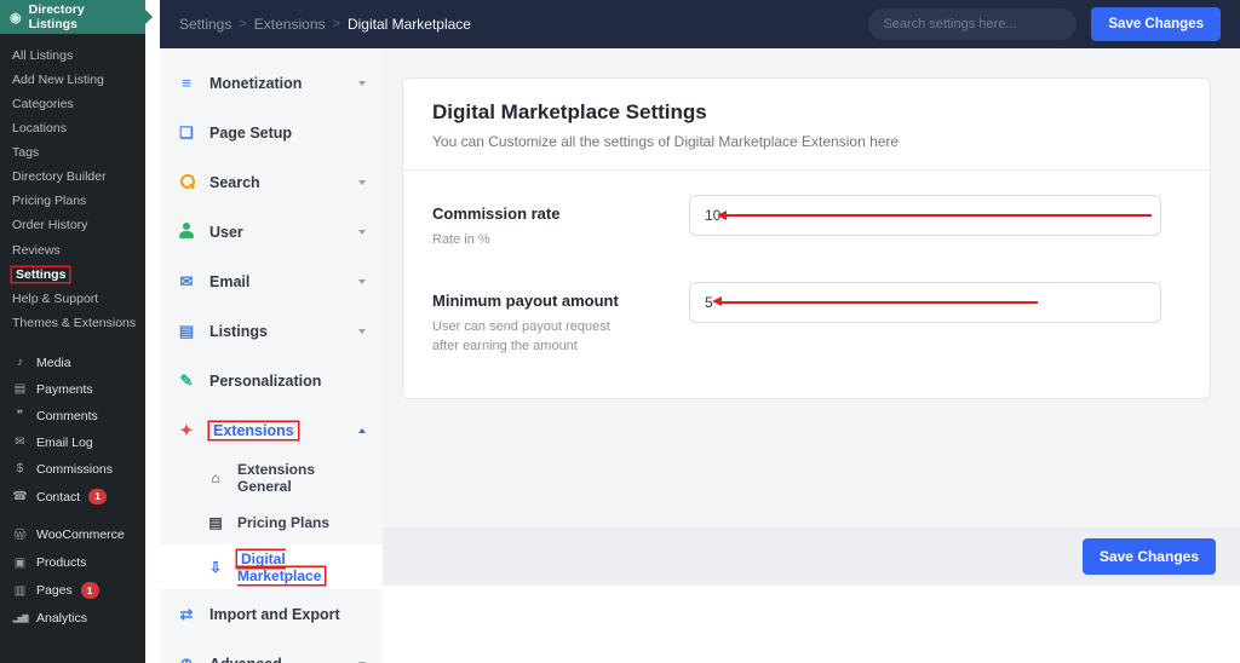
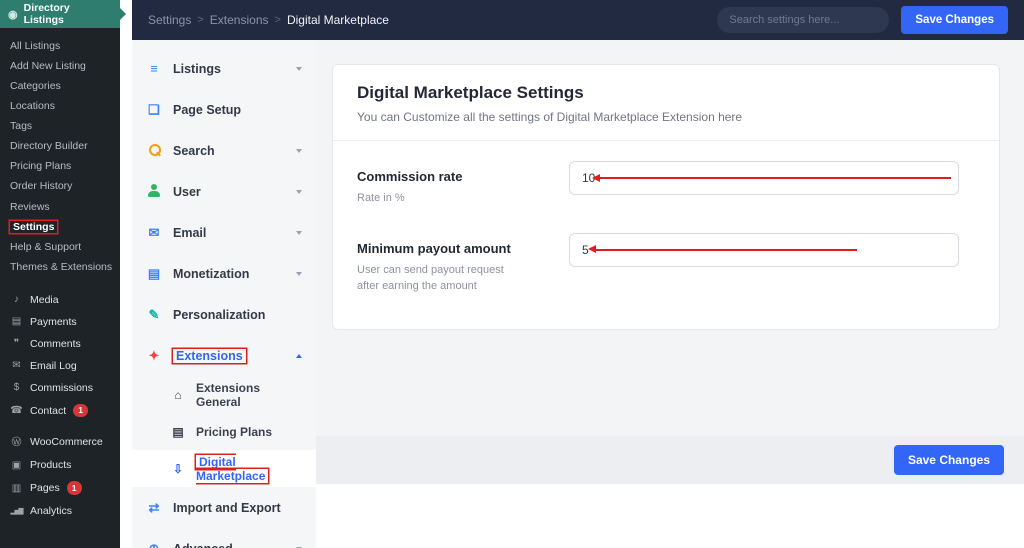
  ◉
  Directory Listings
  All Listings
  Add New Listing
  Categories
  Locations
  Tags
  Directory Builder
  Pricing Plans
  Order History
  Reviews
  Settings
  Help & Support
  Themes & Extensions
  ♪
  Media
  ▤
  Payments
  ❞
  Comments
  ✉
  Email Log
  $
  Commissions
  ☎
  Contact
  1
  Ⓦ
  WooCommerce
  ▣
  Products
  ▥
  Pages
  1
  Analytics
  Settings
  >
  Extensions
  >
  Digital Marketplace
  Search settings here...
  Save Changes
  ≡
- Monetization
+ Listings
  ❏
  Page Setup
  Search
  User
  ✉
  Email
  ▤
- Listings
+ Monetization
  ✎
  Personalization
  ✦
  Extensions
  ⌂
  Extensions General
  ▤
  Pricing Plans
  ⇩
  Digital Marketplace
  ⇄
  Import and Export
  Digital Marketplace Settings
  You can Customize all the settings of Digital Marketplace Extension here
  Commission rate
  Rate in %
  Minimum payout amount
  User can send payout request after earning the amount
  5
  Save Changes
